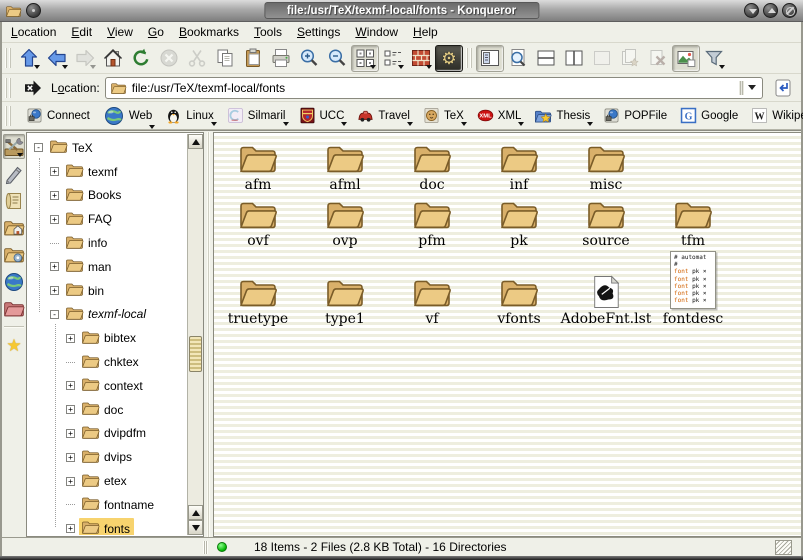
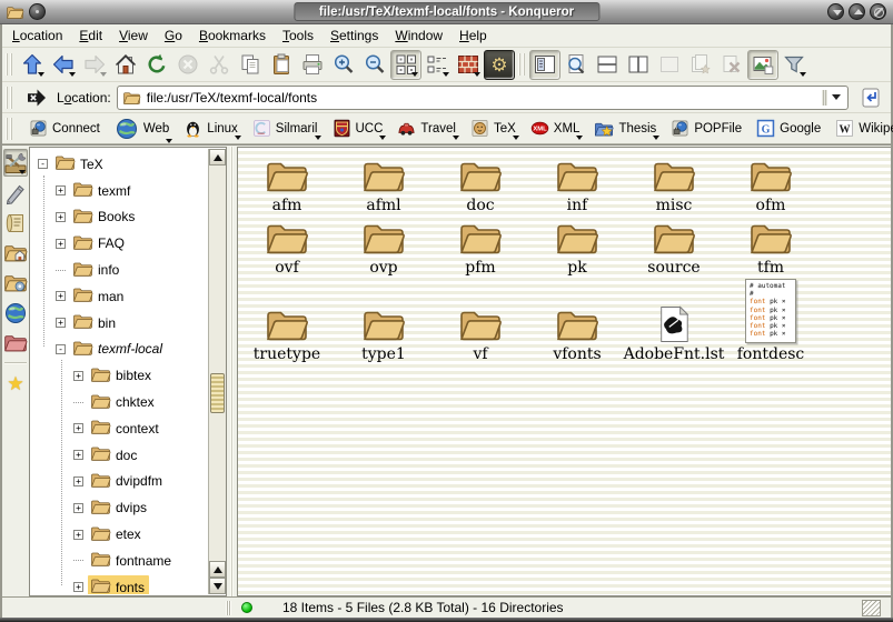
  file:/usr/TeX/texmf-local/fonts - Konqueror
  Location
  Edit
  View
  Go
  Bookmarks
  Tools
  Settings
  Window
  Help
  ⚙
  Location:
  file:/usr/TeX/texmf-local/fonts
  Connect
  Web
  Linux
  Silmaril
  UCC
  Travel
  TeX
  XML
  Thesis
  POPFile
  G
  Google
  W
  ★
  -
  TeX
  +
  texmf
  +
  Books
  +
  FAQ
  info
  +
  man
  +
  bin
  -
  texmf-local
  +
  bibtex
  chktex
  +
  context
  +
  doc
  +
  dvipdfm
  +
  dvips
  +
  etex
  fontname
  +
  fonts
  afm
  afml
  doc
  inf
  misc
+ ofm
  ovf
  ovp
  pfm
  pk
  source
  tfm
  truetype
  type1
  vf
  vfonts
  AdobeFnt.lst
  fontdesc
- 18 Items - 2 Files (2.8 KB Total) - 16 Directories
+ 18 Items - 5 Files (2.8 KB Total) - 16 Directories
